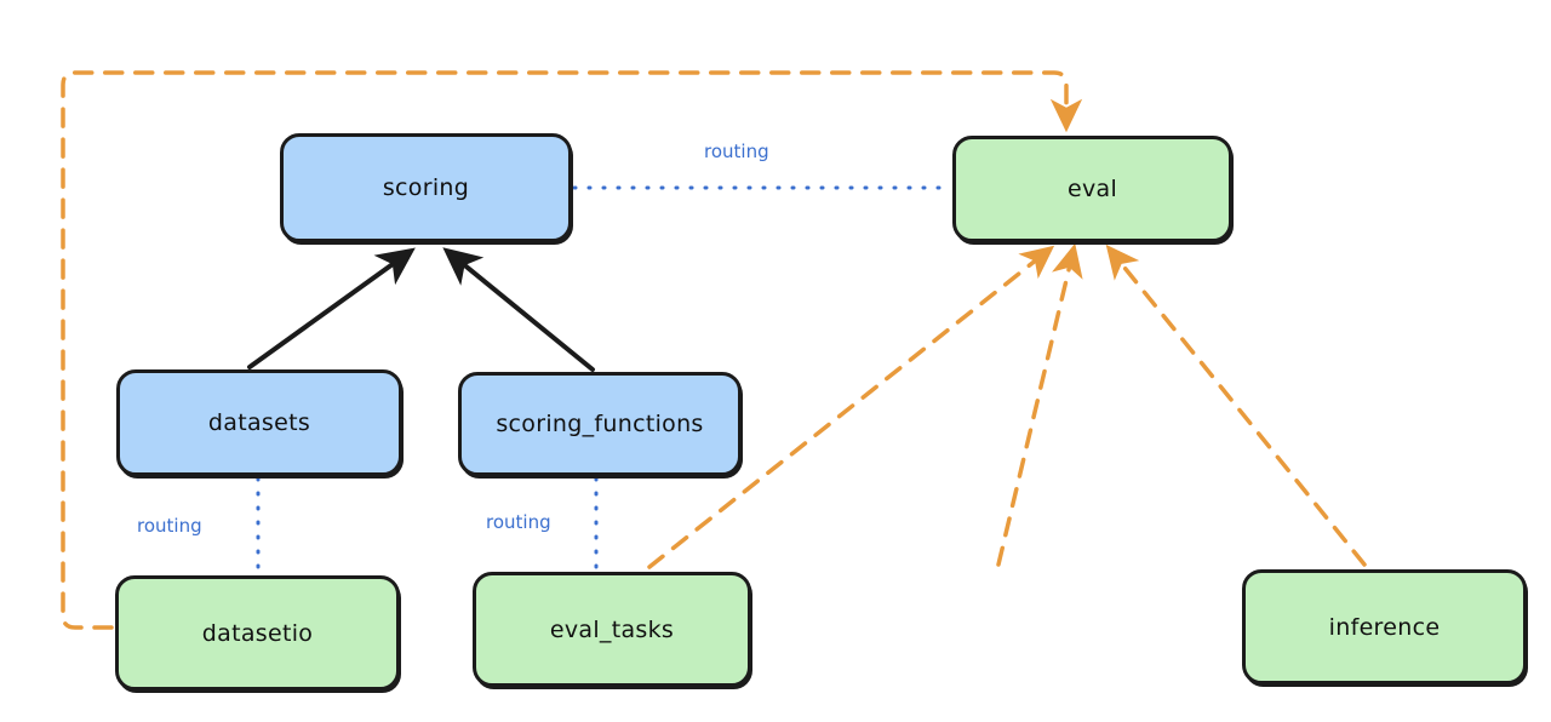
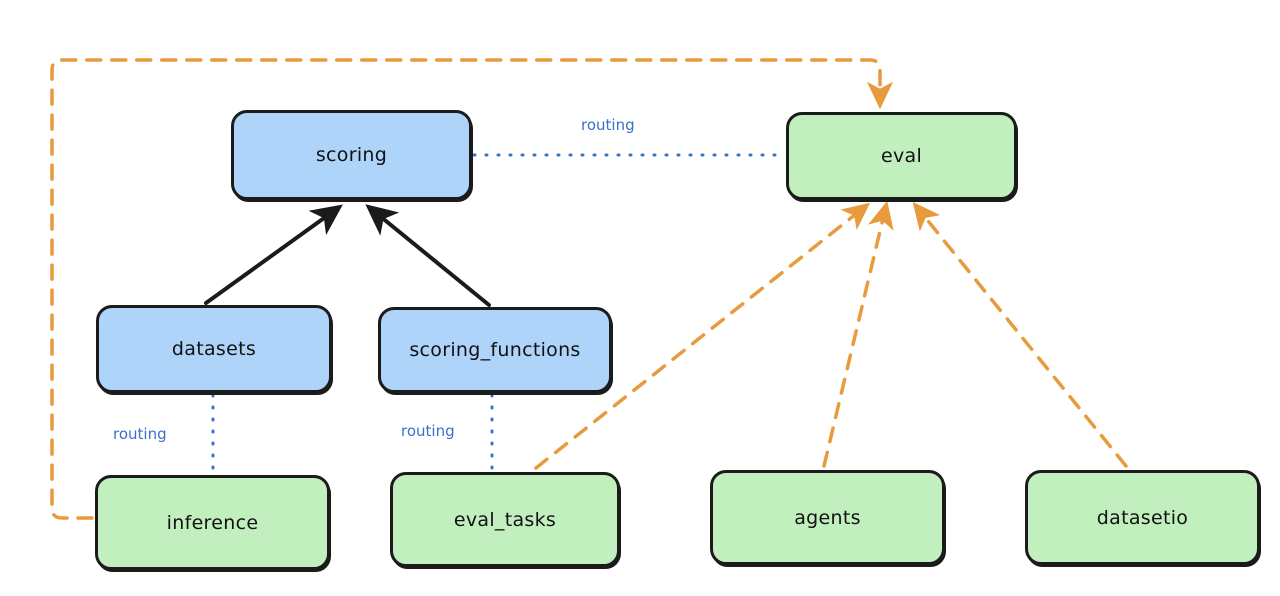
  scoring
  eval
  datasets
  scoring_functions
- datasetio
+ inference
  eval_tasks
+ agents
- inference
+ datasetio
  routing
  routing
  routing
